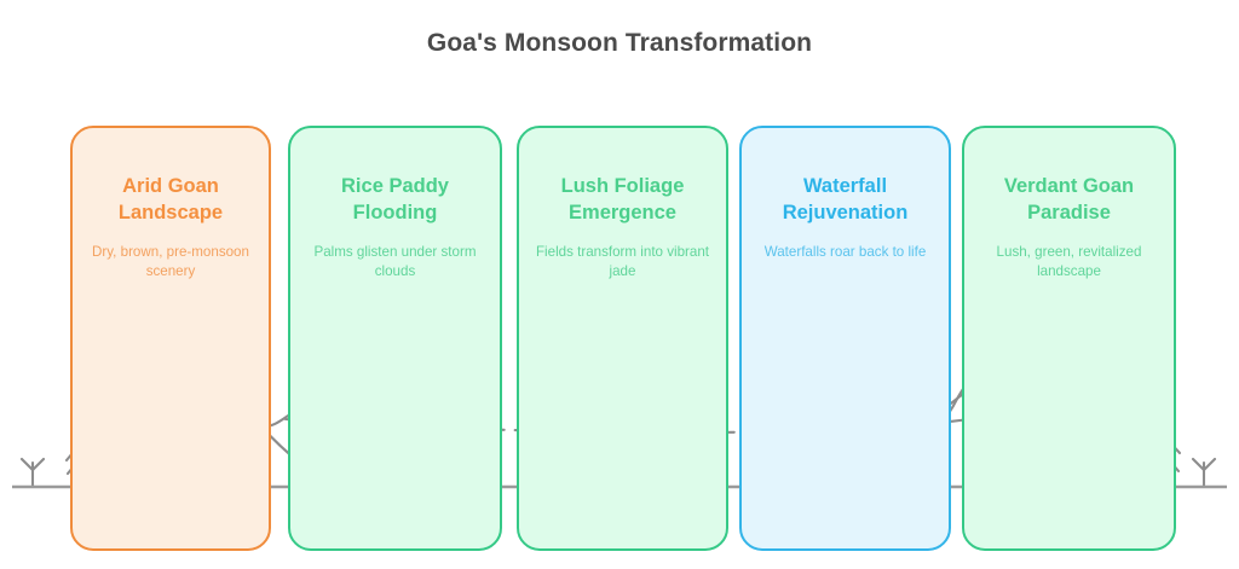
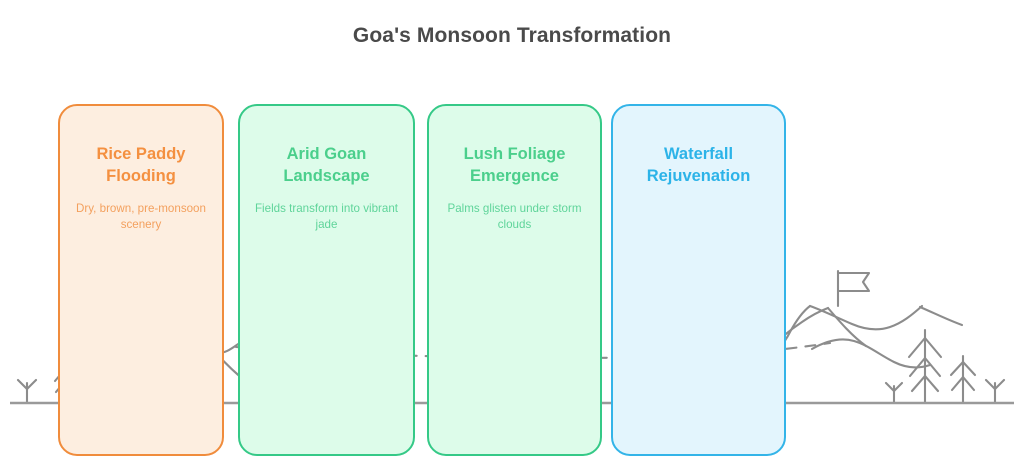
  Goa's Monsoon Transformation
- Arid Goan Landscape
+ Rice Paddy Flooding
  Dry, brown, pre-monsoon scenery
- Rice Paddy Flooding
+ Arid Goan Landscape
- Palms glisten under storm clouds
+ Fields transform into vibrant jade
  Lush Foliage Emergence
- Fields transform into vibrant jade
+ Palms glisten under storm clouds
  Waterfall Rejuvenation
- Waterfalls roar back to life
- Verdant Goan Paradise
- Lush, green, revitalized landscape
